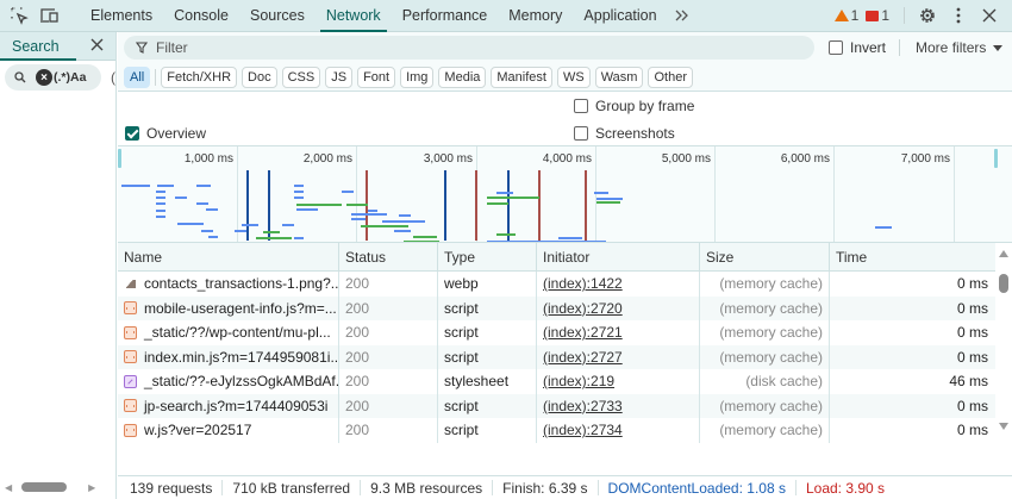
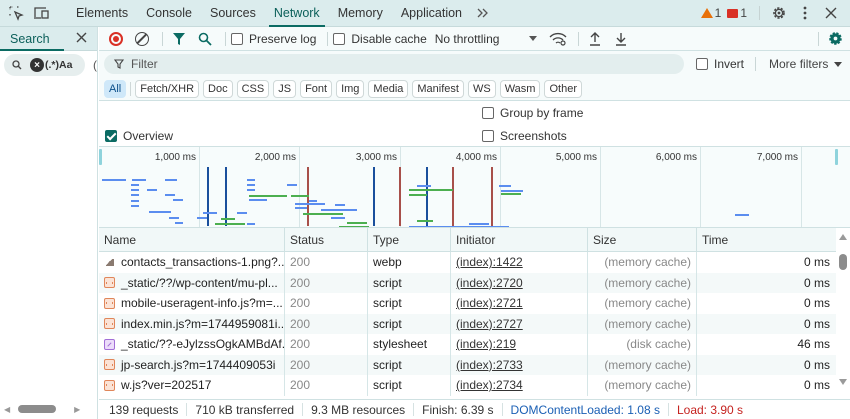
  Elements
  Console
  Sources
  Network
- Performance
  Memory
  Application
  1
  1
  Search
  ×
  (.*)Aa
  (
  ◀
  ▶
+ Preserve log
+ Disable cache
+ No throttling
  Filter
  Invert
  More filters
  All
  Fetch/XHR
  Doc
  CSS
  JS
  Font
  Img
  Media
  Manifest
  WS
  Wasm
  Other
  Group by frame
  Overview
  Screenshots
  1,000 ms
  2,000 ms
  3,000 ms
  4,000 ms
  5,000 ms
  6,000 ms
  7,000 ms
  Name
  Status
  Type
  Initiator
  Size
  Time
  contacts_transactions-1.png?..
  200
  webp
  (index):1422
  (memory cache)
  0 ms
- mobile-useragent-info.js?m=...
+ _static/??/wp-content/mu-pl...
  200
  script
  (index):2720
  (memory cache)
  0 ms
- _static/??/wp-content/mu-pl...
+ mobile-useragent-info.js?m=...
  200
  script
  (index):2721
  (memory cache)
  0 ms
  index.min.js?m=1744959081i..
  200
  script
  (index):2727
  (memory cache)
  0 ms
  _static/??-eJylzssOgkAMBdAf.
  200
  stylesheet
  (index):219
  (disk cache)
  46 ms
  jp-search.js?m=1744409053i
  200
  script
  (index):2733
  (memory cache)
  0 ms
  w.js?ver=202517
  200
  script
  (index):2734
  (memory cache)
  0 ms
  139 requests
  710 kB transferred
  9.3 MB resources
  Finish: 6.39 s
  DOMContentLoaded: 1.08 s
  Load: 3.90 s
